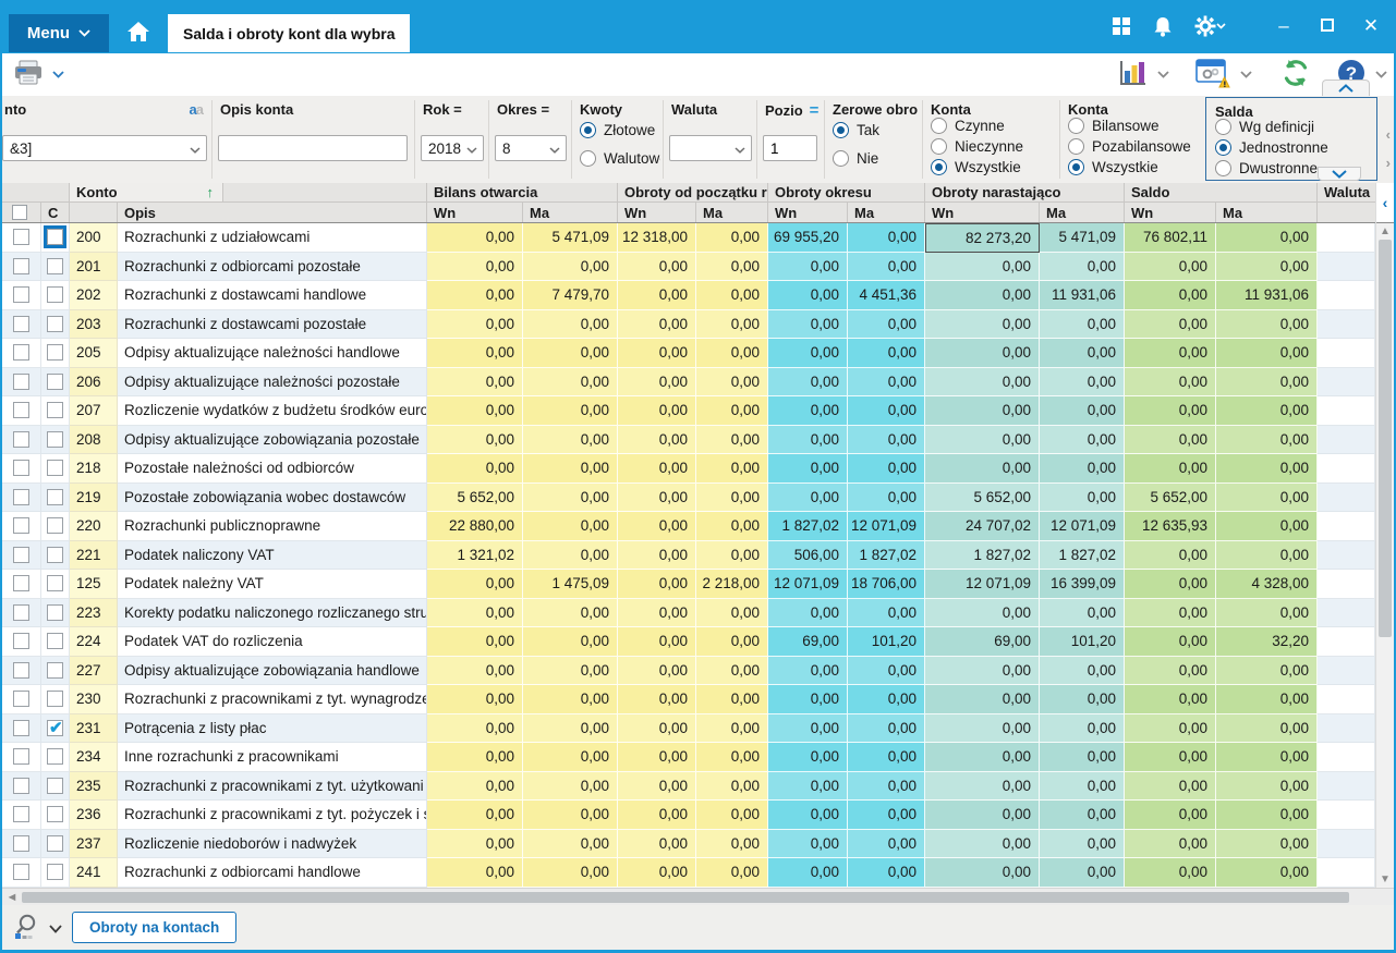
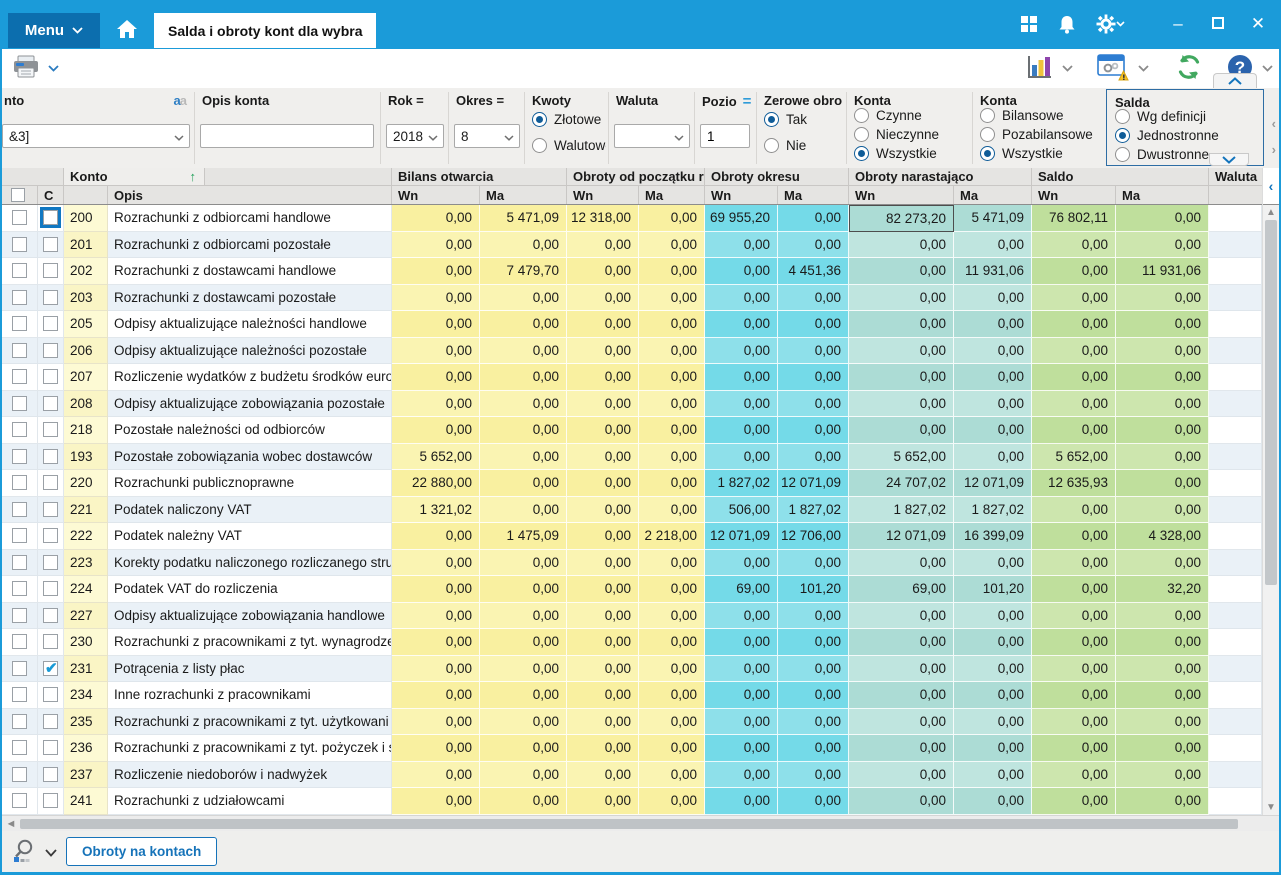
  Menu
  Salda i obroty kont dla wybra
  –
  ✕
  ?
  nto
  aa
  &3]
  Opis konta
  Rok =
  2018
  Okres =
  8
  Kwoty
  Złotowe
  Walutow
  Waluta
  Pozio
  =
  1
  Zerowe obro
  Tak
  Nie
  Konta
  Czynne
  Nieczynne
  Wszystkie
  Konta
  Bilansowe
  Pozabilansowe
  Wszystkie
  Salda
  Wg definicji
  Jednostronne
  Dwustronne
  ‹
  ›
  Konto
  ↑
  Bilans otwarcia
  Obroty od początku r
  Obroty okresu
  Obroty narastająco
  Saldo
  Waluta
  C
  Opis
  Wn
  Ma
  Wn
  Ma
  Wn
  Ma
  Wn
  Ma
  Wn
  Ma
  200
- Rozrachunki z udziałowcami
+ Rozrachunki z odbiorcami handlowe
  0,00
  5 471,09
  12 318,00
  0,00
  69 955,20
  0,00
  82 273,20
  5 471,09
  76 802,11
  0,00
  201
  Rozrachunki z odbiorcami pozostałe
  0,00
  0,00
  0,00
  0,00
  0,00
  0,00
  0,00
  0,00
  0,00
  0,00
  202
  Rozrachunki z dostawcami handlowe
  0,00
  7 479,70
  0,00
  0,00
  0,00
  4 451,36
  0,00
  11 931,06
  0,00
  11 931,06
  203
  Rozrachunki z dostawcami pozostałe
  0,00
  0,00
  0,00
  0,00
  0,00
  0,00
  0,00
  0,00
  0,00
  0,00
  205
  Odpisy aktualizujące należności handlowe
  0,00
  0,00
  0,00
  0,00
  0,00
  0,00
  0,00
  0,00
  0,00
  0,00
  206
  Odpisy aktualizujące należności pozostałe
  0,00
  0,00
  0,00
  0,00
  0,00
  0,00
  0,00
  0,00
  0,00
  0,00
  207
  Rozliczenie wydatków z budżetu środków euro
  0,00
  0,00
  0,00
  0,00
  0,00
  0,00
  0,00
  0,00
  0,00
  0,00
  208
  Odpisy aktualizujące zobowiązania pozostałe
  0,00
  0,00
  0,00
  0,00
  0,00
  0,00
  0,00
  0,00
  0,00
  0,00
  218
  Pozostałe należności od odbiorców
  0,00
  0,00
  0,00
  0,00
  0,00
  0,00
  0,00
  0,00
  0,00
  0,00
- 219
+ 193
  Pozostałe zobowiązania wobec dostawców
  5 652,00
  0,00
  0,00
  0,00
  0,00
  0,00
  5 652,00
  0,00
  5 652,00
  0,00
  220
  Rozrachunki publicznoprawne
  22 880,00
  0,00
  0,00
  0,00
  1 827,02
  12 071,09
  24 707,02
  12 071,09
  12 635,93
  0,00
  221
  Podatek naliczony VAT
  1 321,02
  0,00
  0,00
  0,00
  506,00
  1 827,02
  1 827,02
  1 827,02
  0,00
  0,00
- 125
+ 222
  Podatek należny VAT
  0,00
  1 475,09
  0,00
  2 218,00
  12 071,09
- 18 706,00
+ 12 706,00
  12 071,09
  16 399,09
  0,00
  4 328,00
  223
  Korekty podatku naliczonego rozliczanego stru
  0,00
  0,00
  0,00
  0,00
  0,00
  0,00
  0,00
  0,00
  0,00
  0,00
  224
  Podatek VAT do rozliczenia
  0,00
  0,00
  0,00
  0,00
  69,00
  101,20
  69,00
  101,20
  0,00
  32,20
  227
  Odpisy aktualizujące zobowiązania handlowe
  0,00
  0,00
  0,00
  0,00
  0,00
  0,00
  0,00
  0,00
  0,00
  0,00
  230
  Rozrachunki z pracownikami z tyt. wynagrodze
  0,00
  0,00
  0,00
  0,00
  0,00
  0,00
  0,00
  0,00
  0,00
  0,00
  231
  Potrącenia z listy płac
  0,00
  0,00
  0,00
  0,00
  0,00
  0,00
  0,00
  0,00
  0,00
  0,00
  234
  Inne rozrachunki z pracownikami
  0,00
  0,00
  0,00
  0,00
  0,00
  0,00
  0,00
  0,00
  0,00
  0,00
  235
  Rozrachunki z pracownikami z tyt. użytkowani
  0,00
  0,00
  0,00
  0,00
  0,00
  0,00
  0,00
  0,00
  0,00
  0,00
  236
  Rozrachunki z pracownikami z tyt. pożyczek i
  0,00
  0,00
  0,00
  0,00
  0,00
  0,00
  0,00
  0,00
  0,00
  0,00
  237
  Rozliczenie niedoborów i nadwyżek
  0,00
  0,00
  0,00
  0,00
  0,00
  0,00
  0,00
  0,00
  0,00
  0,00
  241
- Rozrachunki z odbiorcami handlowe
+ Rozrachunki z udziałowcami
  0,00
  0,00
  0,00
  0,00
  0,00
  0,00
  0,00
  0,00
  0,00
  0,00
  ‹
  ▲
  ▼
  ◄
  Obroty na kontach
